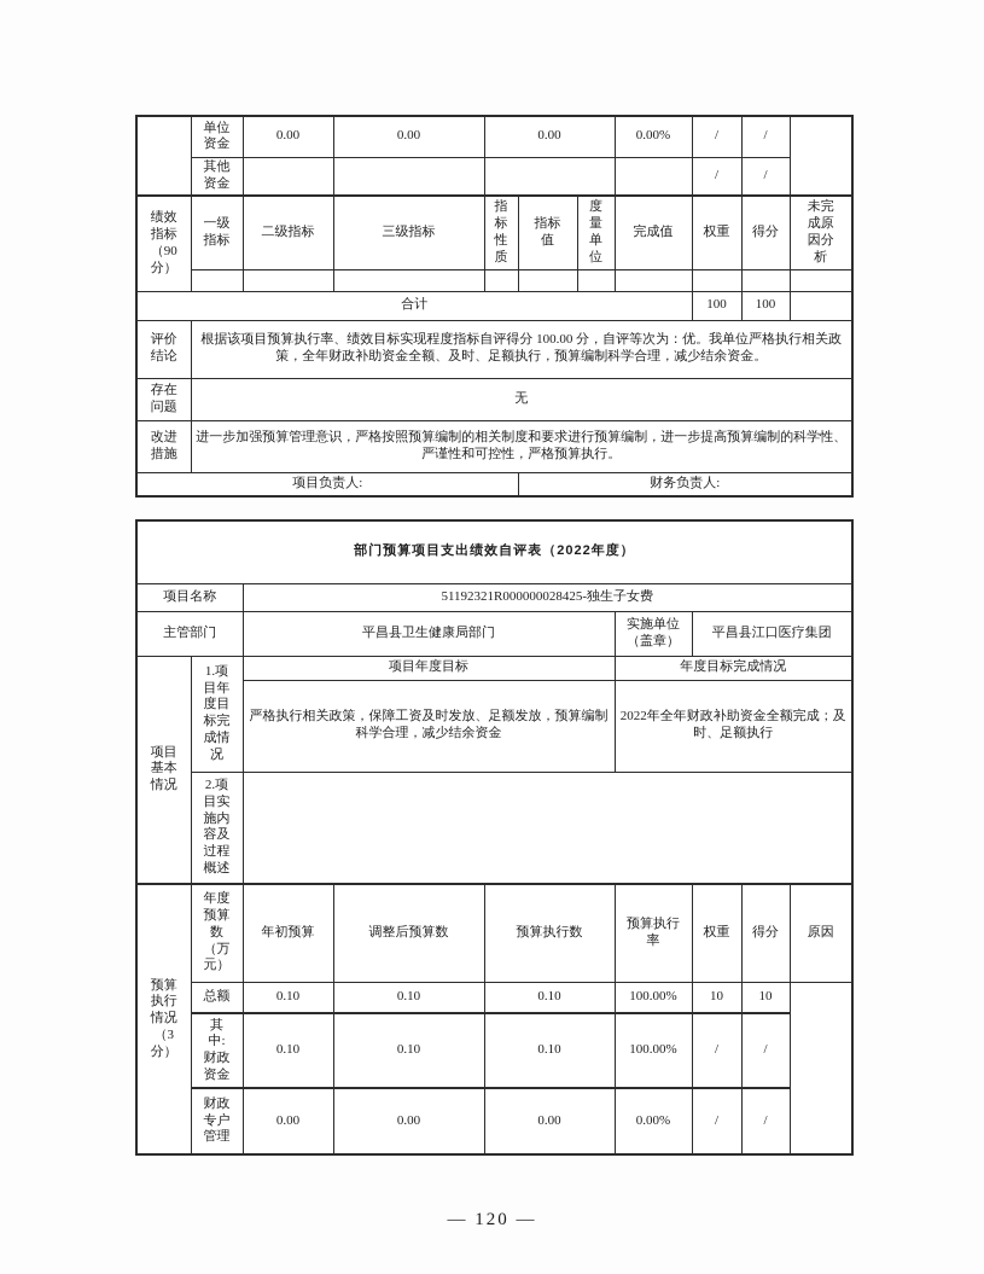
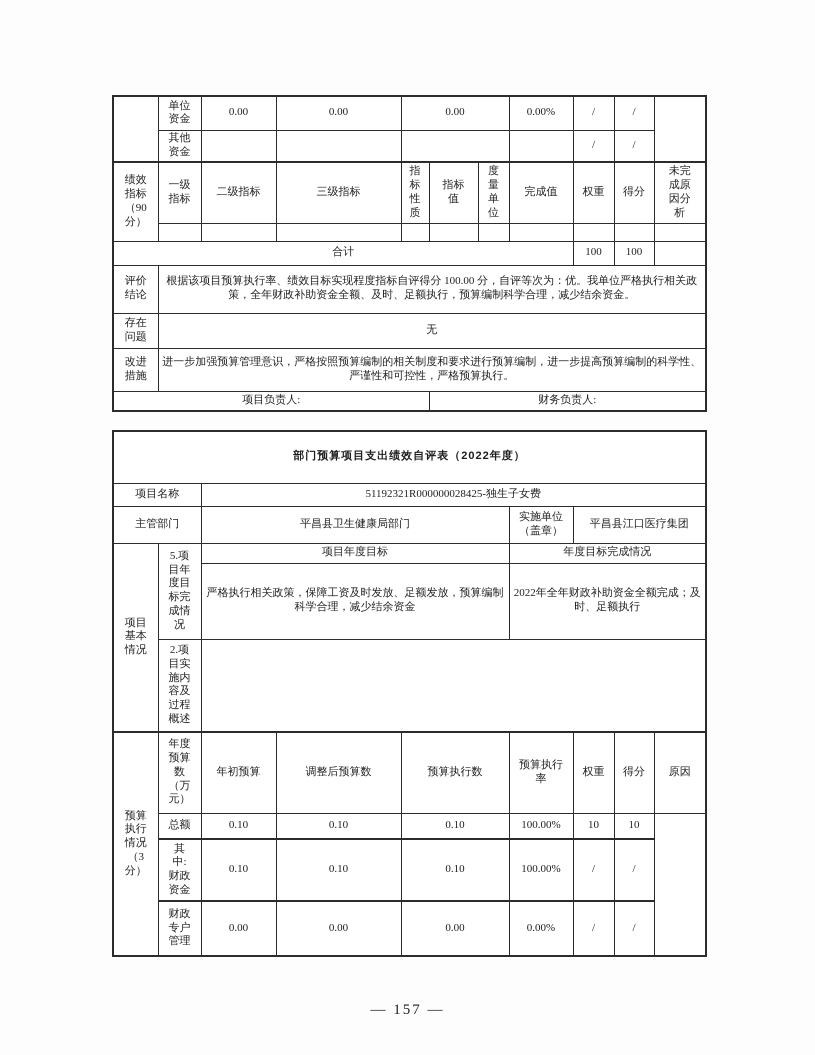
  	单位 资金	0.00	0.00	0.00	0.00%	/	/
  其他 资金					/	/
  绩效 指标 （90 分）	一级 指标	二级指标	三级指标	指 标 性 质	指标 值	度 量 单 位	完成值	权重	得分	未完 成原 因分 析
  合计	100	100
  评价 结论	根据该项目预算执行率、绩效目标实现程度指标自评得分 100.00 分，自评等次为：优。我单位严格执行相关政策，全年财政补助资金全额、及时、足额执行，预算编制科学合理，减少结余资金。
  存在 问题	无
  改进 措施	进一步加强预算管理意识，严格按照预算编制的相关制度和要求进行预算编制，进一步提高预算编制的科学性、严谨性和可控性，严格预算执行。
  项目负责人:	财务负责人:
  部门预算项目支出绩效自评表（2022年度）
  项目名称	51192321R000000028425-独生子女费
  主管部门	平昌县卫生健康局部门	实施单位 （盖章）	平昌县江口医疗集团
- 项目 基本 情况	1.项 目年 度目 标完 成情 况	项目年度目标	年度目标完成情况
+ 项目 基本 情况	5.项 目年 度目 标完 成情 况	项目年度目标	年度目标完成情况
  严格执行相关政策，保障工资及时发放、足额发放，预算编制科学合理，减少结余资金	2022年全年财政补助资金全额完成；及时、足额执行
  2.项 目实 施内 容及 过程 概述
  预算 执行 情况 （3 分）	年度 预算 数 （万 元）	年初预算	调整后预算数	预算执行数	预算执行 率	权重	得分	原因
  总额	0.10	0.10	0.10	100.00%	10	10
  其 中: 财政 资金	0.10	0.10	0.10	100.00%	/	/
  财政 专户 管理	0.00	0.00	0.00	0.00%	/	/
- — 120 —
+ — 157 —
